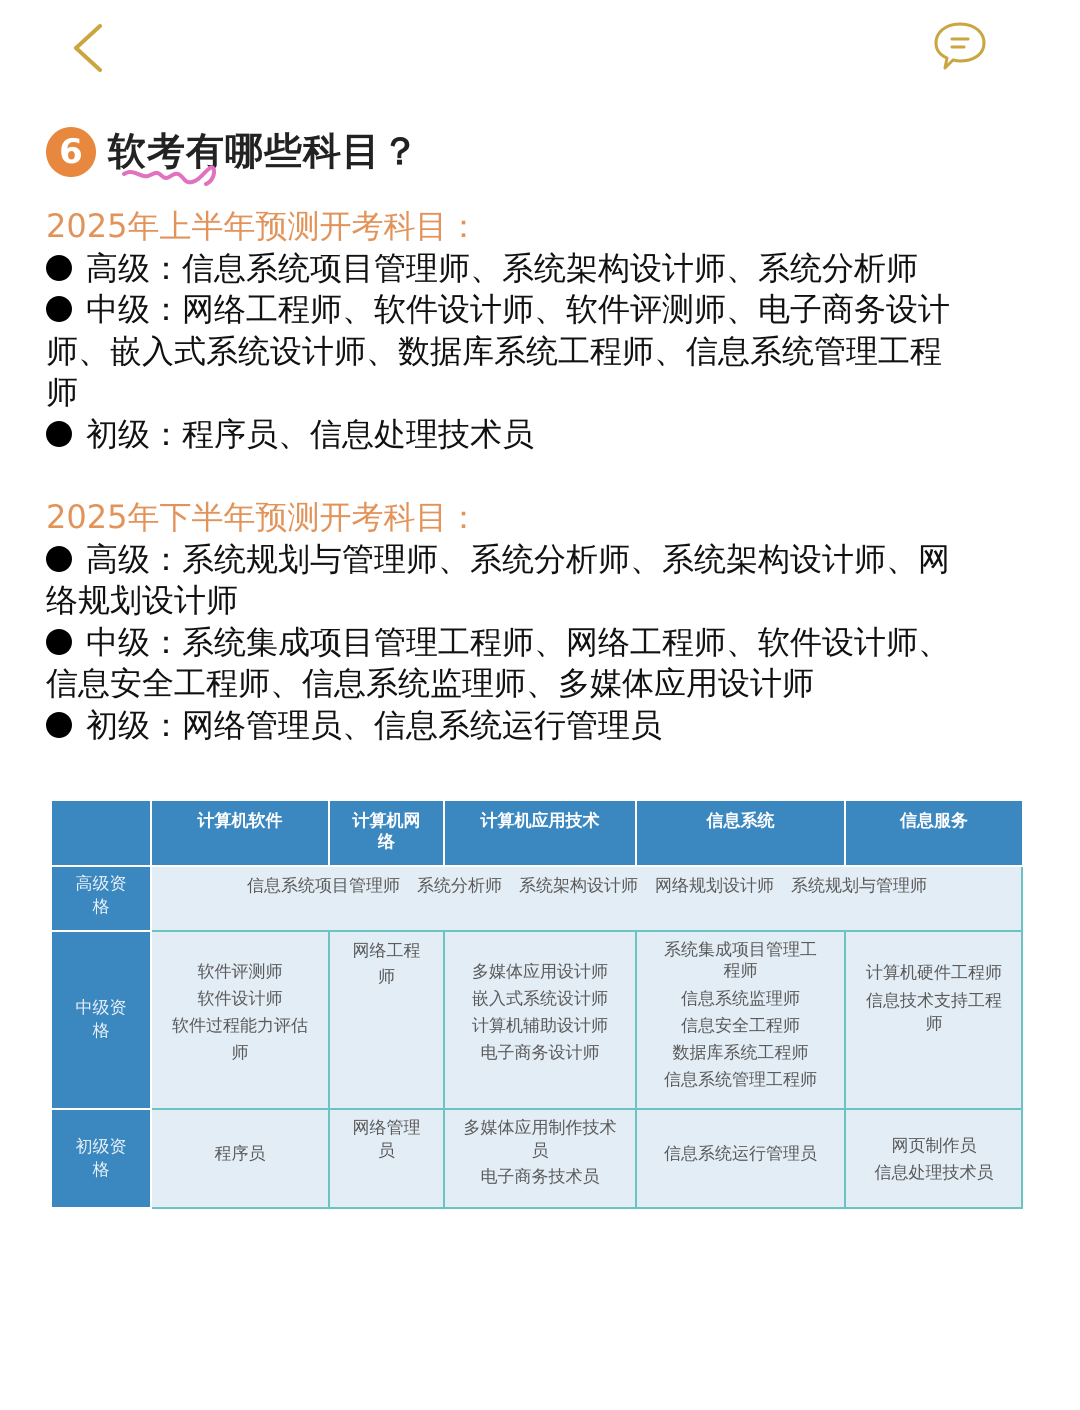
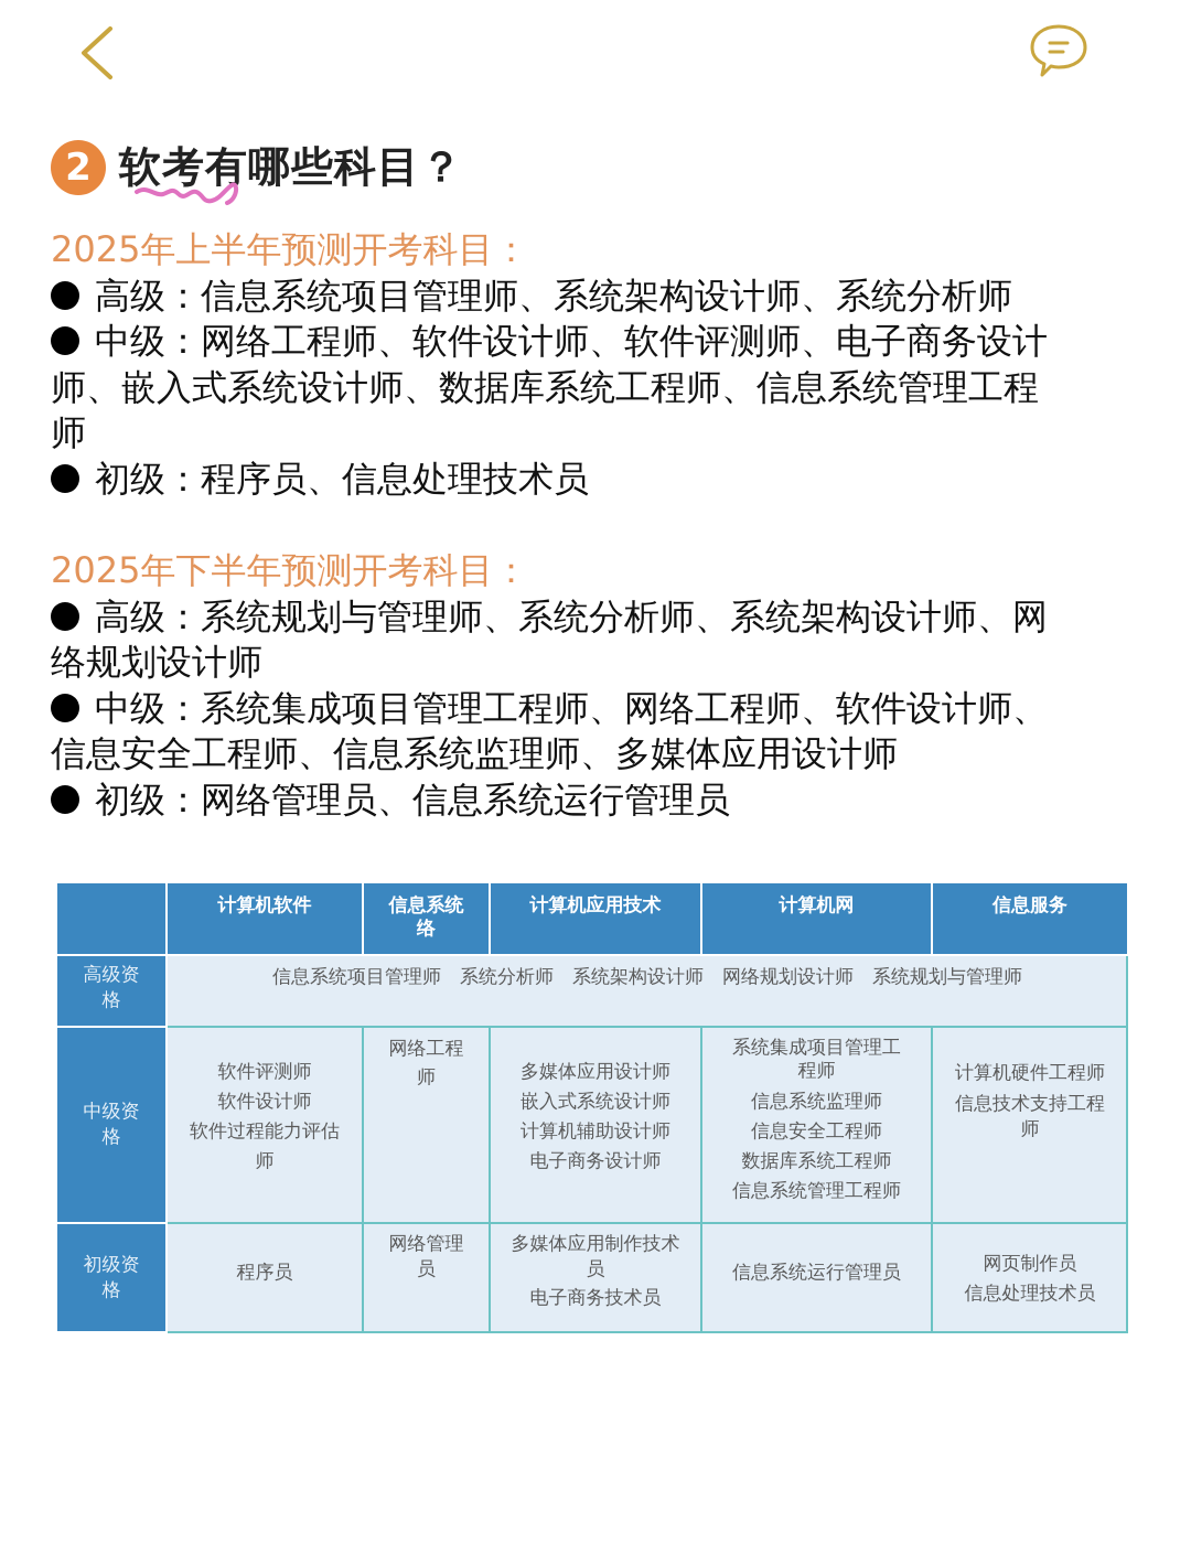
- 6
+ 2
  软考有哪些科目？
  2025年上半年预测开考科目：
  高级：信息系统项目管理师、系统架构设计师、系统分析师
  中级：网络工程师、软件设计师、软件评测师、电子商务设计
  师、嵌入式系统设计师、数据库系统工程师、信息系统管理工程
  师
  初级：程序员、信息处理技术员
  2025年下半年预测开考科目：
  高级：系统规划与管理师、系统分析师、系统架构设计师、网
  络规划设计师
  中级：系统集成项目管理工程师、网络工程师、软件设计师、
  信息安全工程师、信息系统监理师、多媒体应用设计师
  初级：网络管理员、信息系统运行管理员
  计算机软件
- 计算机网
+ 信息系统
  络
  计算机应用技术
- 信息系统
+ 计算机网
  信息服务
  高级资
  格
  信息系统项目管理师 系统分析师 系统架构设计师 网络规划设计师 系统规划与管理师
  中级资
  格
  软件评测师
  软件设计师
  软件过程能力评估
  师
  网络工程
  师
  多媒体应用设计师
  嵌入式系统设计师
  计算机辅助设计师
  电子商务设计师
  系统集成项目管理工
  程师
  信息系统监理师
  信息安全工程师
  数据库系统工程师
  信息系统管理工程师
  计算机硬件工程师
  信息技术支持工程
  师
  初级资
  格
  程序员
  网络管理
  员
  多媒体应用制作技术
  员
  电子商务技术员
  信息系统运行管理员
  网页制作员
  信息处理技术员
